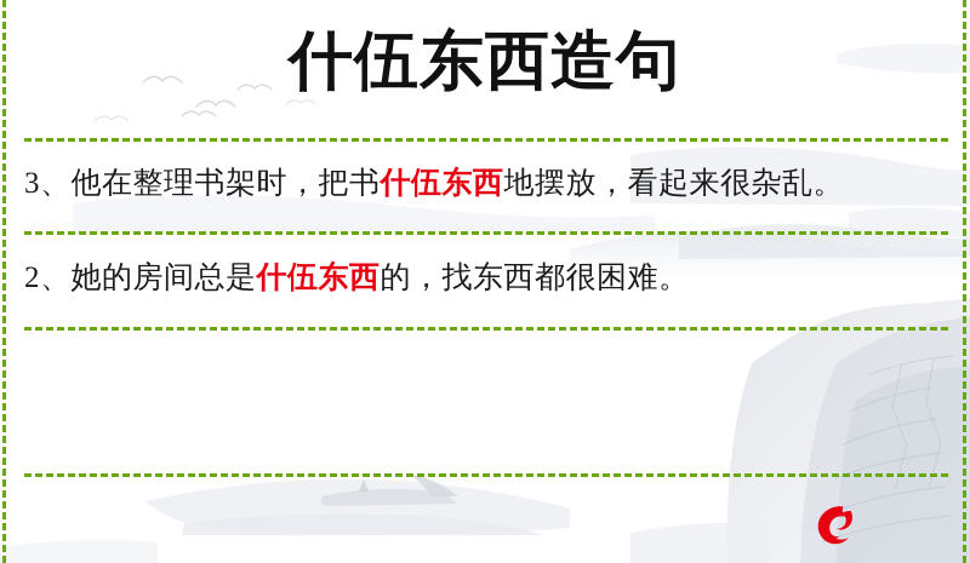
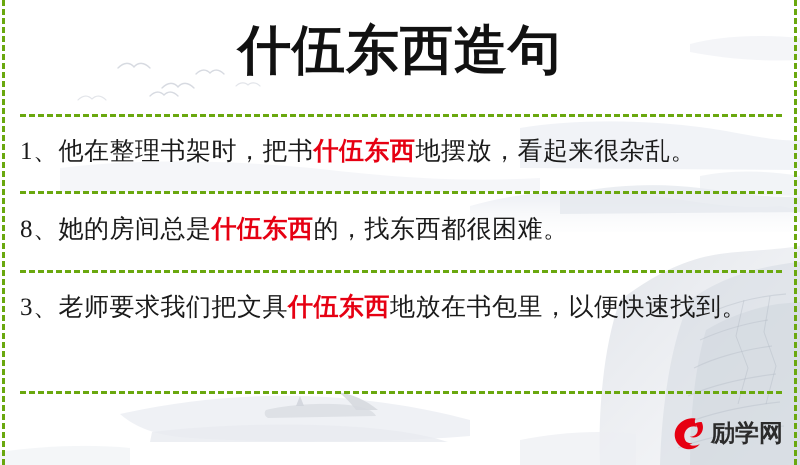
  什伍东西造句
- 3、他在整理书架时，把书什伍东西地摆放，看起来很杂乱。
+ 1、他在整理书架时，把书什伍东西地摆放，看起来很杂乱。
- 2、她的房间总是什伍东西的，找东西都很困难。
+ 8、她的房间总是什伍东西的，找东西都很困难。
+ 3、老师要求我们把文具什伍东西地放在书包里，以便快速找到。
+ 励学网
